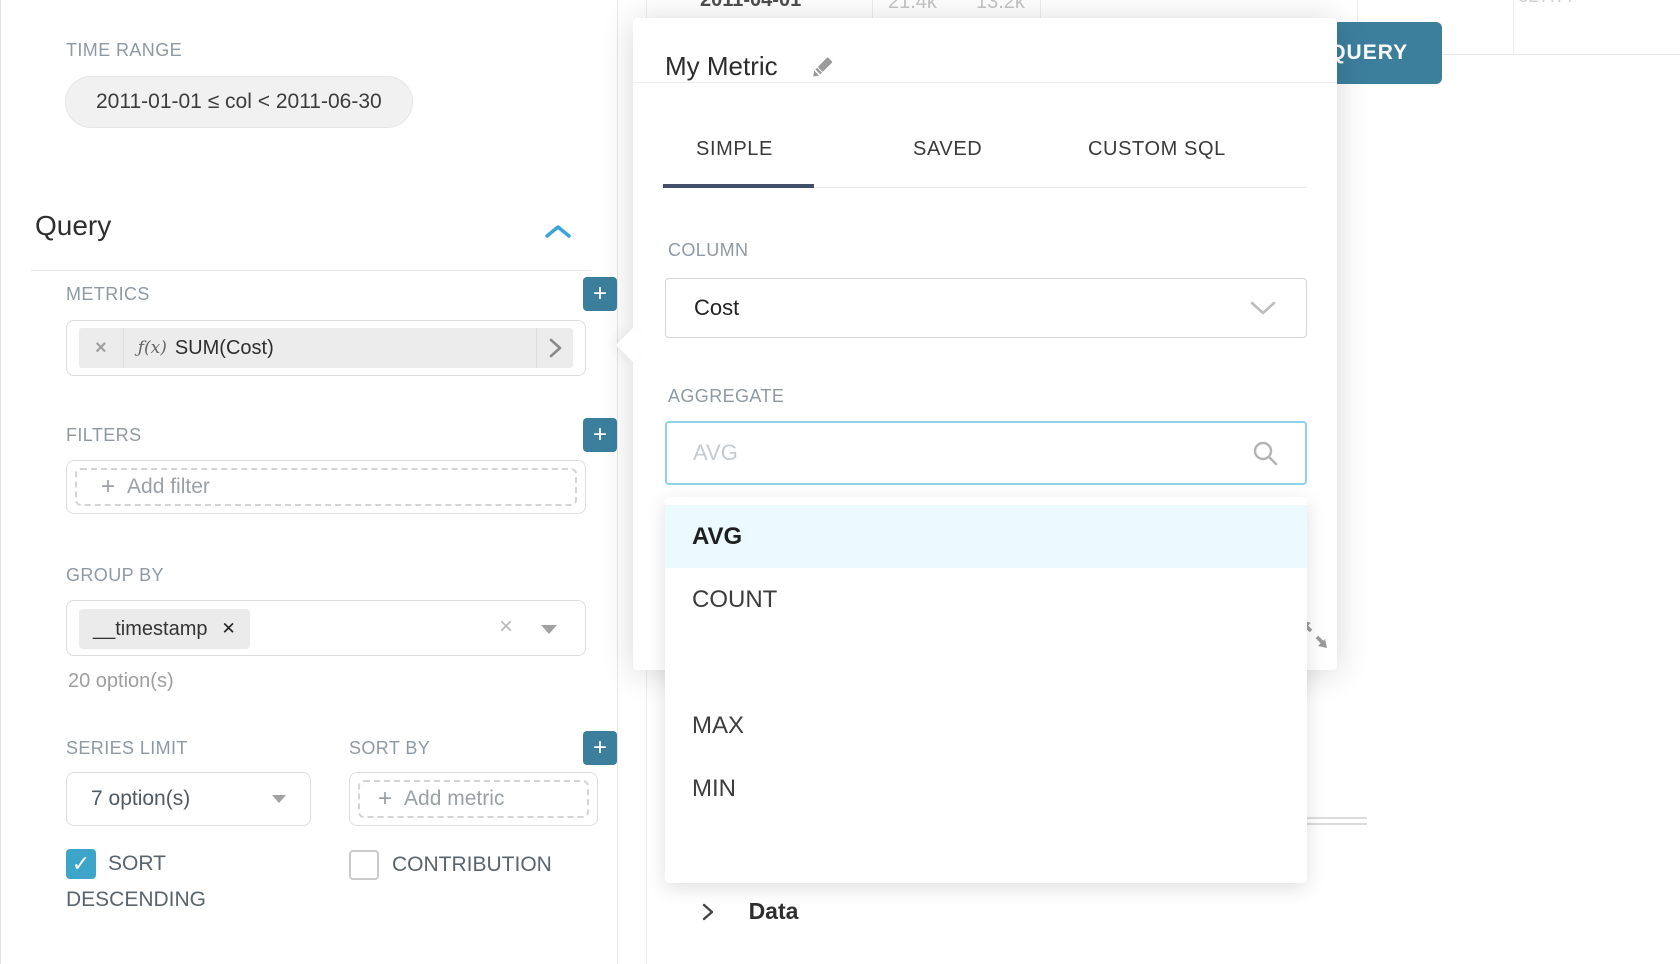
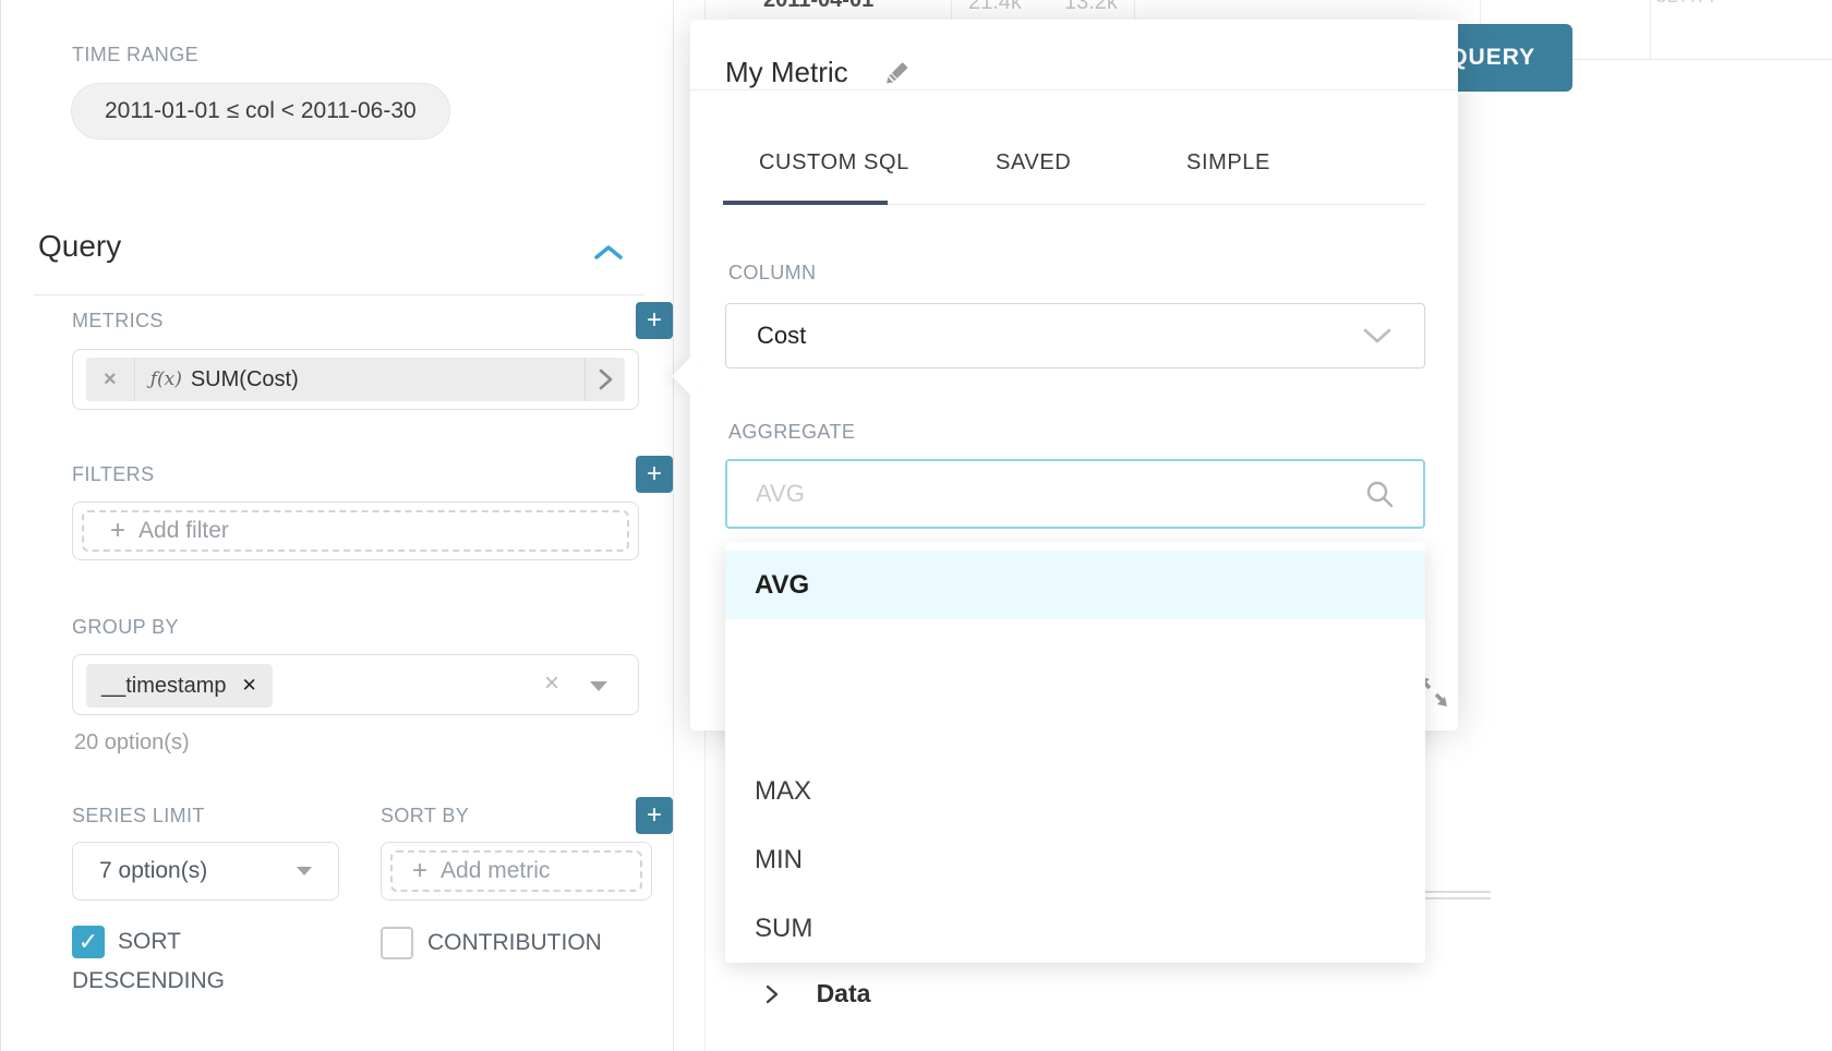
  2011-04-01
  21.4k
  13.2k
  Data
  TIME RANGE
  2011-01-01 ≤ col < 2011-06-30
  Query
  METRICS
  +
  ×
  ƒ(x)
  SUM(Cost)
  FILTERS
  +
  +
  Add filter
  GROUP BY
  __timestamp
  ✕
  ×
  20 option(s)
  SERIES LIMIT
  SORT BY
  +
  7 option(s)
  +
  Add metric
  ✓ SORT DESCENDING
  CONTRIBUTION
  My Metric
- SIMPLE
+ CUSTOM SQL
  SAVED
- CUSTOM SQL
+ SIMPLE
  COLUMN
  Cost
  AGGREGATE
  AVG
  AVG
- COUNT
  MAX
  MIN
+ SUM
